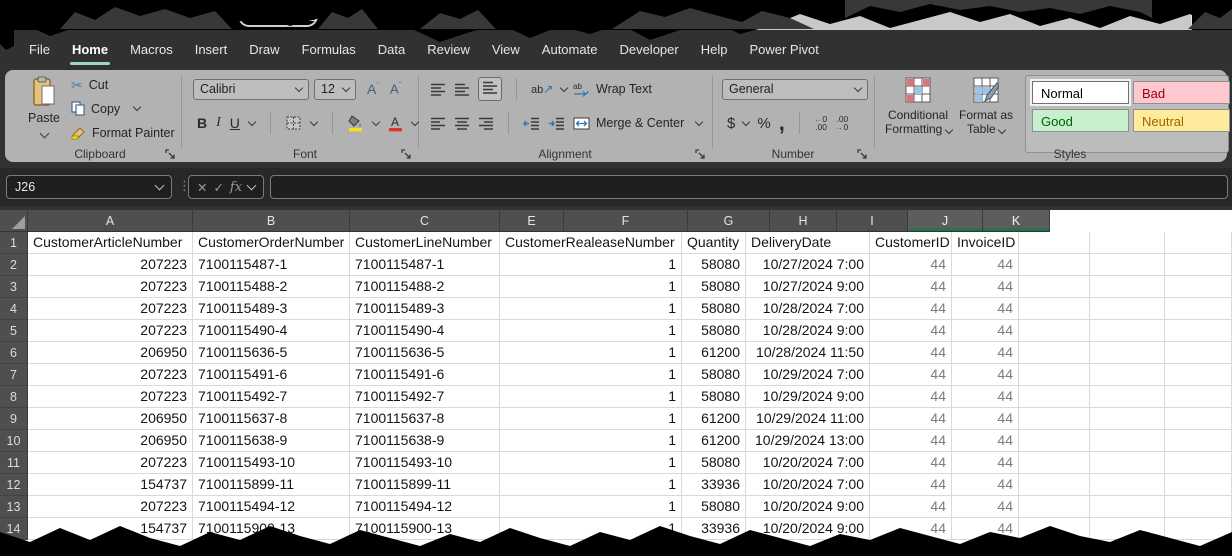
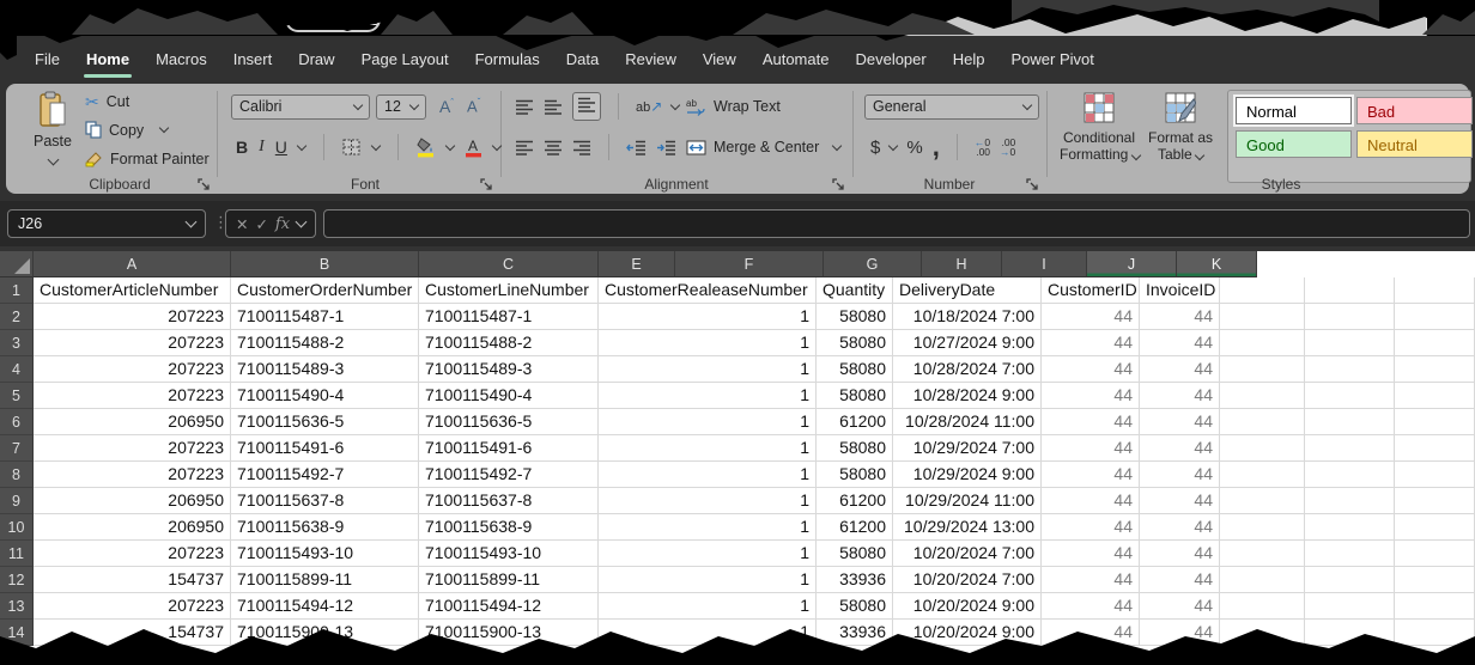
  File
  Home
  Macros
  Insert
  Draw
+ Page Layout
  Formulas
  Data
  Review
  View
  Automate
  Developer
  Help
  Power Pivot
  Paste
  ✂
  Cut
  Copy
  Format Painter
  Clipboard
  Calibri
  12
  Aˆ
  Aˇ
  B
  I
  U
  A
  Font
  ab↗
  ab
  Wrap Text
  Merge & Center
  Alignment
  General
  $
  %
  ,
  ←0
  .00
  .00
  →0
  Number
  Conditional
  Formatting
  Format as
  Table
  Normal
  Bad
  Good
  Neutral
  Styles
  J26
  ⋮
  ✕
  ✓
  fx
  A
  B
  C
  E
  F
  G
  H
  I
  J
  K
  1
  CustomerArticleNumber
  CustomerOrderNumber
  CustomerLineNumber
  CustomerRealeaseNumber
  Quantity
  DeliveryDate
  CustomerID
  InvoiceID
  2
  207223
  7100115487-1
  7100115487-1
  1
  58080
- 10/27/2024 7:00
+ 10/18/2024 7:00
  44
  44
  3
  207223
  7100115488-2
  7100115488-2
  1
  58080
  10/27/2024 9:00
  44
  44
  4
  207223
  7100115489-3
  7100115489-3
  1
  58080
  10/28/2024 7:00
  44
  44
  5
  207223
  7100115490-4
  7100115490-4
  1
  58080
  10/28/2024 9:00
  44
  44
  6
  206950
  7100115636-5
  7100115636-5
  1
  61200
- 10/28/2024 11:50
+ 10/28/2024 11:00
  44
  44
  7
  207223
  7100115491-6
  7100115491-6
  1
  58080
  10/29/2024 7:00
  44
  44
  8
  207223
  7100115492-7
  7100115492-7
  1
  58080
  10/29/2024 9:00
  44
  44
  9
  206950
  7100115637-8
  7100115637-8
  1
  61200
  10/29/2024 11:00
  44
  44
  10
  206950
  7100115638-9
  7100115638-9
  1
  61200
  10/29/2024 13:00
  44
  44
  11
  207223
  7100115493-10
  7100115493-10
  1
  58080
  10/20/2024 7:00
  44
  44
  12
  154737
  7100115899-11
  7100115899-11
  1
  33936
  10/20/2024 7:00
  44
  44
  13
  207223
  7100115494-12
  7100115494-12
  1
  58080
  10/20/2024 9:00
  44
  44
  14
  154737
  710011590-13
  7100115900-13
  1
  33936
  10/20/2024 9:00
  44
  44
